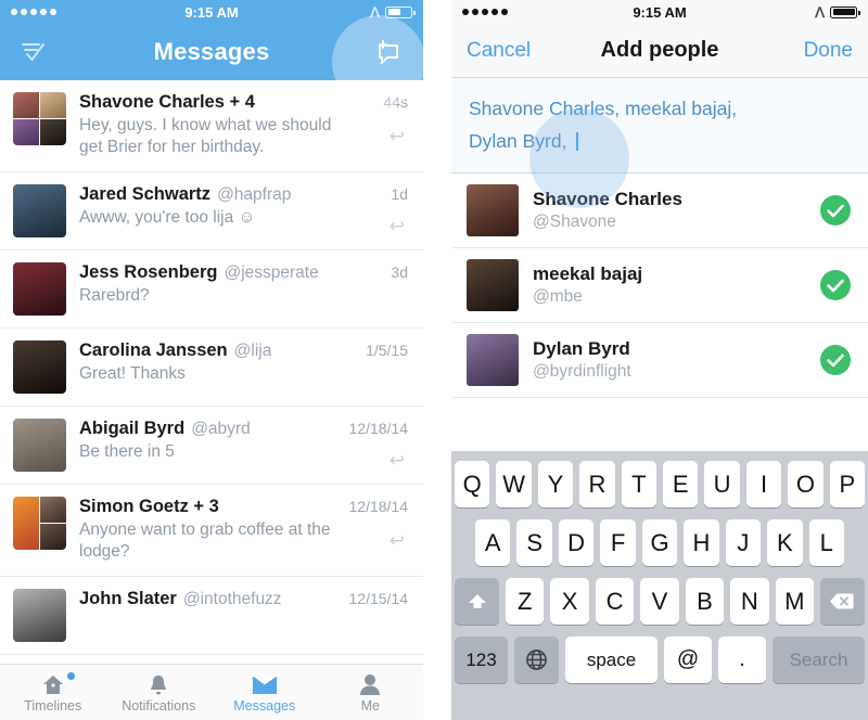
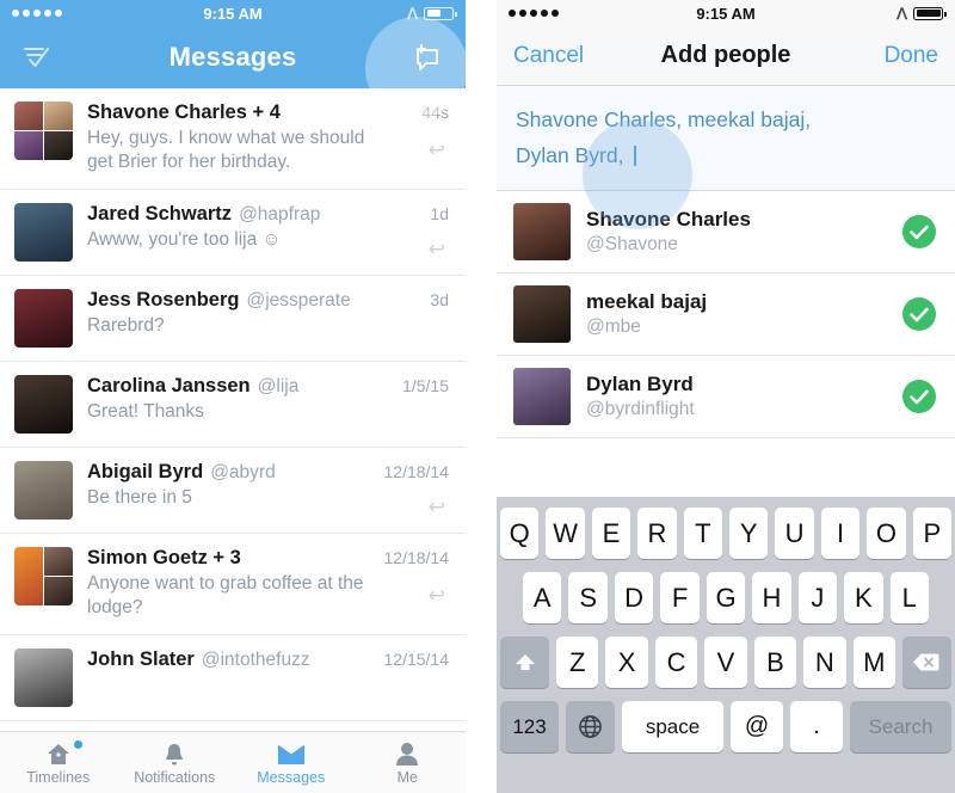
  9:15 AM
  ᐱ
  Messages
  Shavone Charles + 4
  44s
  Hey, guys. I know what we should get Brier for her birthday.
  ↩
  Jared Schwartz
  @hapfrap
  1d
  Awww, you're too lija ☺
  ↩
  Jess Rosenberg
  @jessperate
  3d
  Rarebrd?
  Carolina Janssen
  @lija
  1/5/15
  Great! Thanks
  Abigail Byrd
  @abyrd
  12/18/14
  Be there in 5
  ↩
  Simon Goetz + 3
  12/18/14
  Anyone want to grab coffee at the lodge?
  ↩
  John Slater
  @intothefuzz
  12/15/14
  Timelines
  Notifications
  Messages
  Me
  9:15 AM
  ᐱ
  Cancel
  Add people
  Done
  Shavone Charles, meekal bajaj,
  Dylan Byrd,
  Shavone Charles
  @Shavone
  meekal bajaj
  @mbe
  Dylan Byrd
  @byrdinflight
  Q
  W
- Y
+ E
  R
  T
- E
+ Y
  U
  I
  O
  P
  A
  S
  D
  F
  G
  H
  J
  K
  L
  Z
  X
  C
  V
  B
  N
  M
  123
  space
  @
  .
  Search
